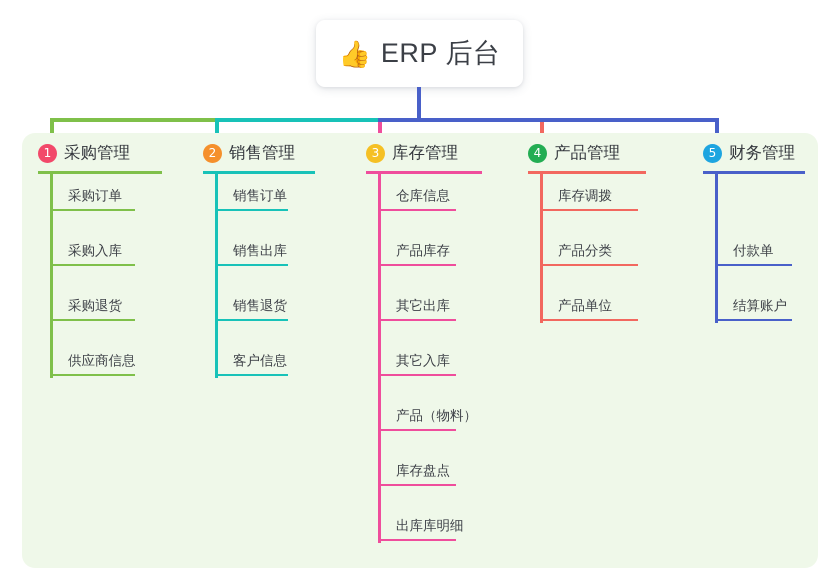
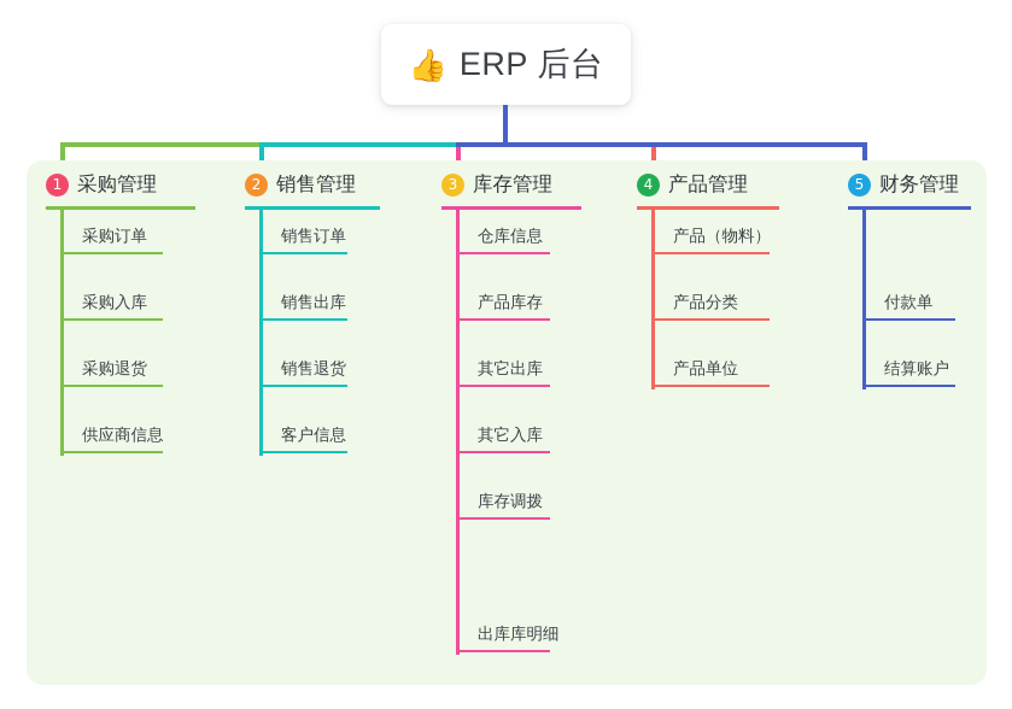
  👍
  ERP 后台
  1
  采购管理
  采购订单
  采购入库
  采购退货
  供应商信息
  2
  销售管理
  销售订单
  销售出库
  销售退货
  客户信息
  3
  库存管理
  仓库信息
  产品库存
  其它出库
  其它入库
- 产品（物料）
+ 库存调拨
- 库存盘点
  出库库明细
  4
  产品管理
- 库存调拨
+ 产品（物料）
  产品分类
  产品单位
  5
  财务管理
  付款单
  结算账户
